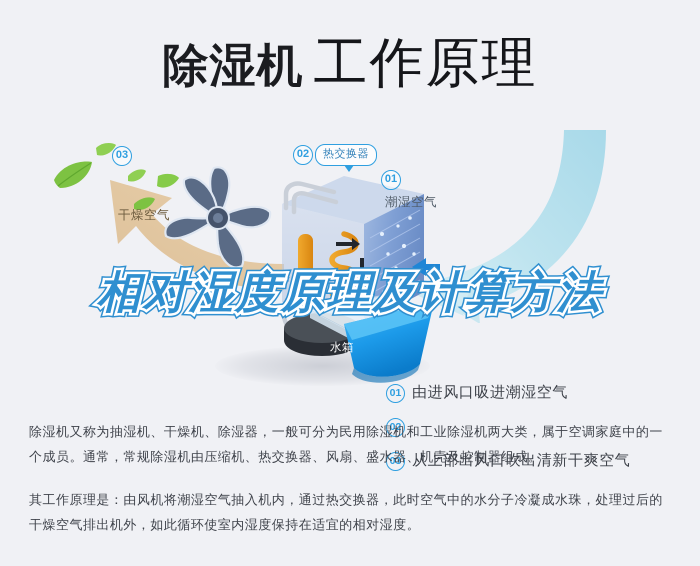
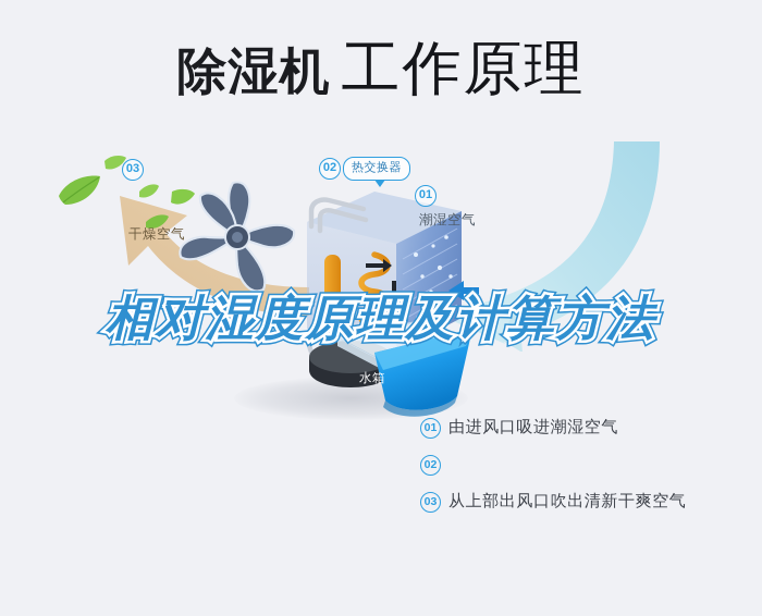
  除湿机 工作原理
  03
  干燥空气
  01
  潮湿空气
  02
  热交换器
  水箱
  01
  由进风口吸进潮湿空气
  02
  03
  从上部出风口吹出清新干爽空气
  相对湿度原理及计算方法
- 除湿机又称为抽湿机、干燥机、除湿器，一般可分为民用除湿机和工业除湿机两大类，属于空调家庭中的一个成员。通常，常规除湿机由压缩机、热交换器、风扇、盛水器、机壳及控制器组成。
- 其工作原理是：由风机将潮湿空气抽入机内，通过热交换器，此时空气中的水分子冷凝成水珠，处理过后的干燥空气排出机外，如此循环使室内湿度保持在适宜的相对湿度。
